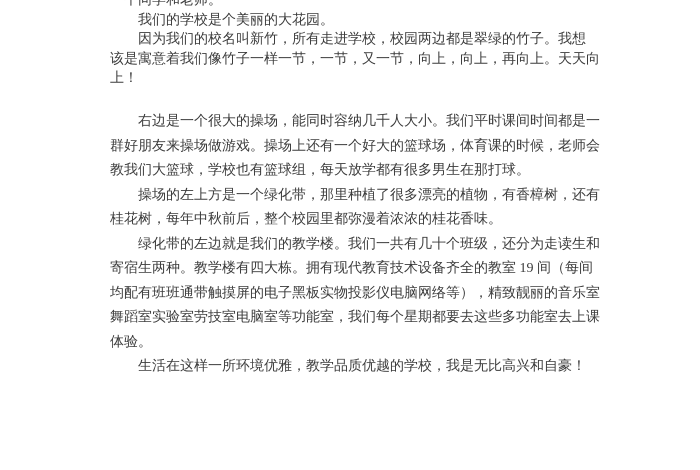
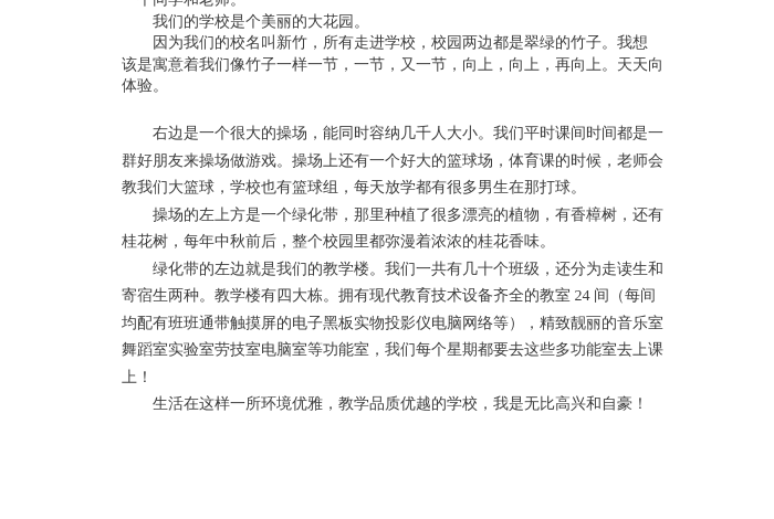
  一个同学和老师。
  我们的学校是个美丽的大花园。
  因为我们的校名叫新竹，所有走进学校，校园两边都是翠绿的竹子。我想
  该是寓意着我们像竹子一样一节，一节，又一节，向上，向上，再向上。天天向
- 上！
+ 体验。
  右边是一个很大的操场，能同时容纳几千人大小。我们平时课间时间都是一
  群好朋友来操场做游戏。操场上还有一个好大的篮球场，体育课的时候，老师会
  教我们大篮球，学校也有篮球组，每天放学都有很多男生在那打球。
  操场的左上方是一个绿化带，那里种植了很多漂亮的植物，有香樟树，还有
  桂花树，每年中秋前后，整个校园里都弥漫着浓浓的桂花香味。
  绿化带的左边就是我们的教学楼。我们一共有几十个班级，还分为走读生和
- 寄宿生两种。教学楼有四大栋。拥有现代教育技术设备齐全的教室 19 间（每间
+ 寄宿生两种。教学楼有四大栋。拥有现代教育技术设备齐全的教室 24 间（每间
  均配有班班通带触摸屏的电子黑板实物投影仪电脑网络等），精致靓丽的音乐室
  舞蹈室实验室劳技室电脑室等功能室，我们每个星期都要去这些多功能室去上课
- 体验。
+ 上！
  生活在这样一所环境优雅，教学品质优越的学校，我是无比高兴和自豪！
